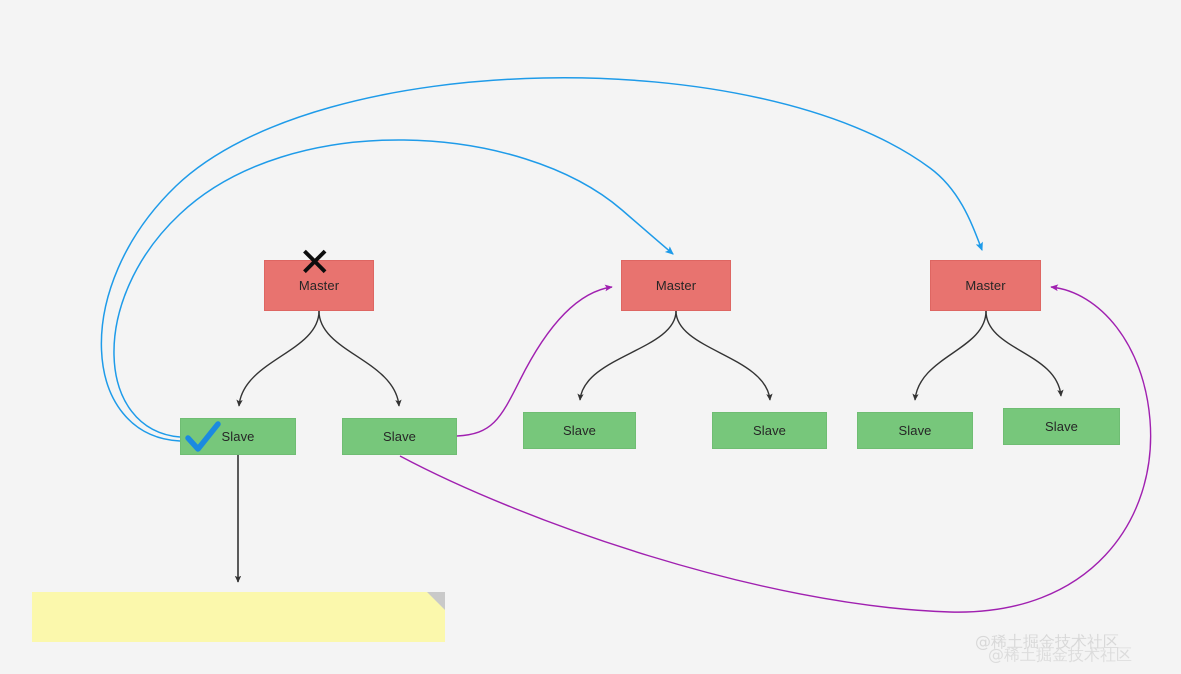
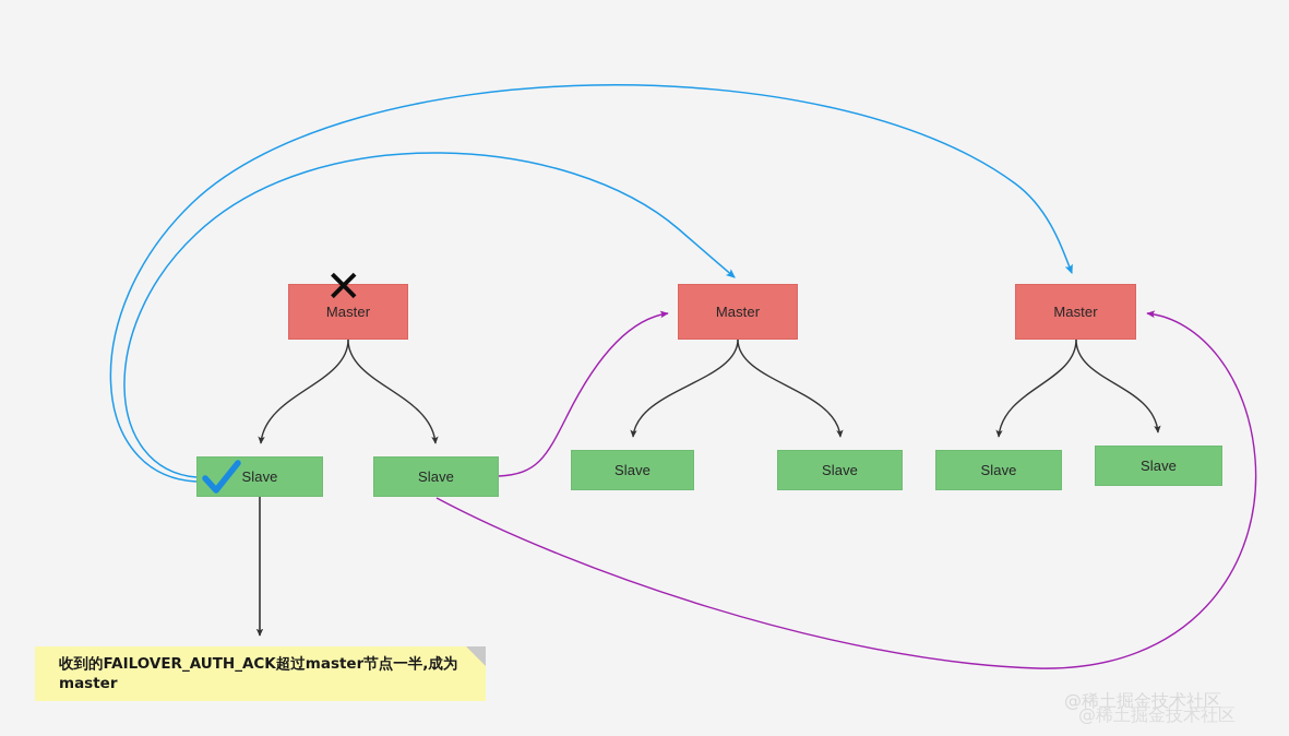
  Master
  ✕
  Slave
  Slave
  Master
  Slave
  Slave
  Master
  Slave
  Slave
+ 收到的FAILOVER_AUTH_ACK超过master节点一半,成为master
  @稀土掘金技术社区
  @稀土掘金技术社区
